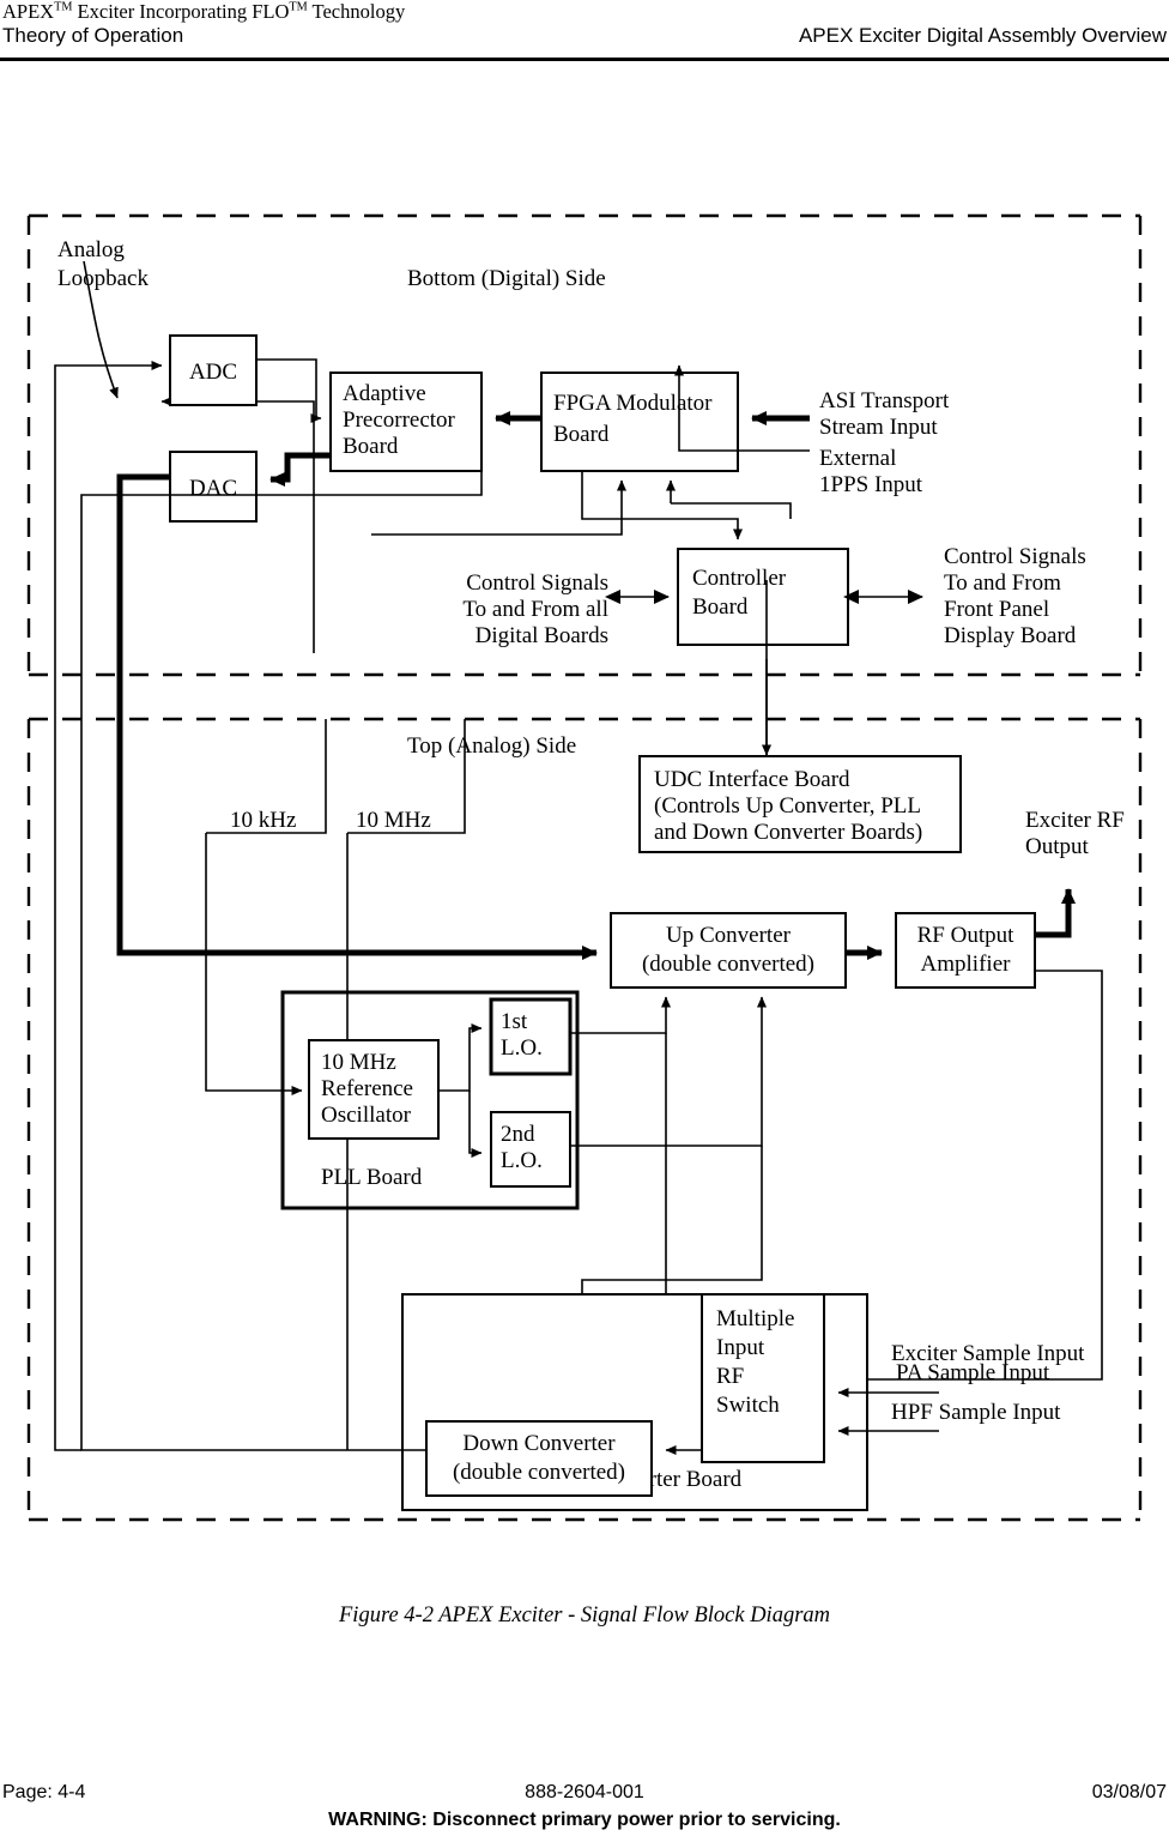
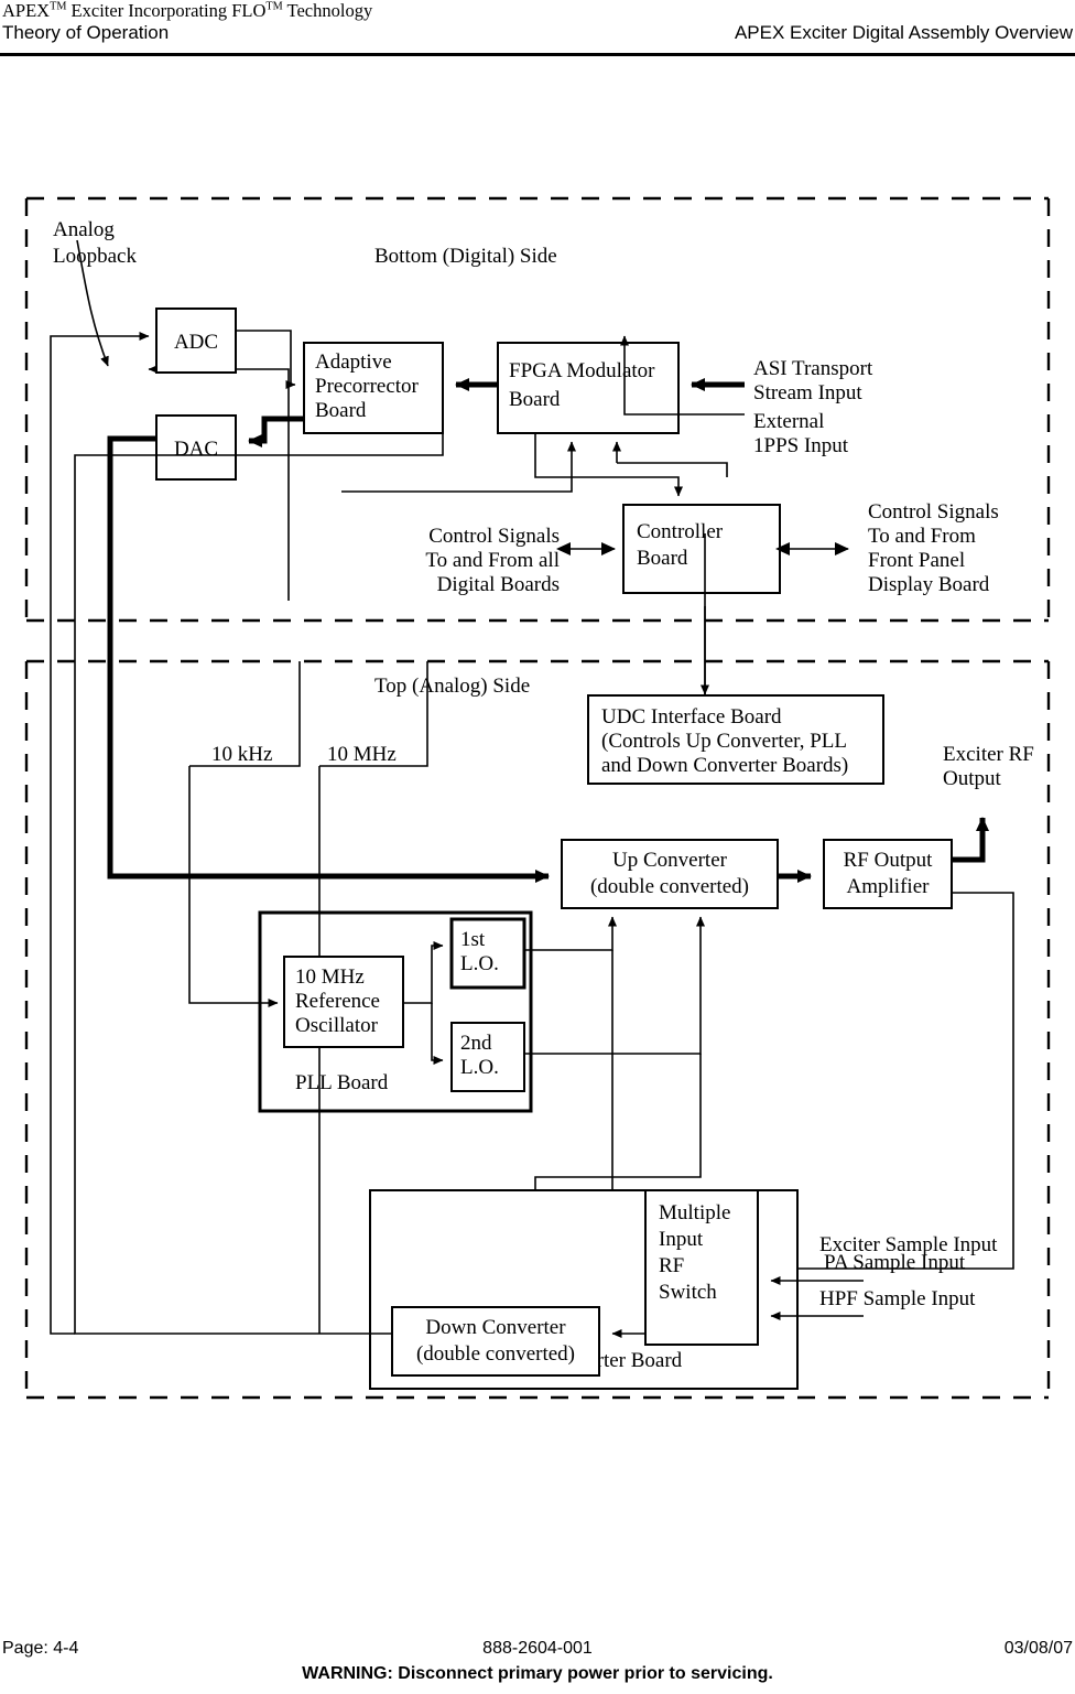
  APEXTM Exciter Incorporating FLOTM Technology
  Theory of Operation
  APEX Exciter Digital Assembly Overview
  ADC
  DAC
  Adaptive
  Precorrector
  Board
  FPGA Modulator
  Board
  External
  1PPS Input
  ASI Transport
  Stream Input
  Controller
  Board
  Control Signals
  To and From all
  Digital Boards
  Control Signals
  To and From
  Front Panel
  Display Board
  Bottom (Digital) Side
  Analog
  Loopback
  Top (nalog) Side
  UDC Interface Board
  (Controls Up Converter, PLL
  and Down Converter Boards)
  10 kHz
  10 MHz
  Up Converter
  (double converted)
  RF Output
  Amplifier
  Exciter RF
  Output
  Exciter Sample Input
  PLL Board
  10 MHz
  Reference
  Oscillator
  1st
  L.O.
  2nd
  L.O.
  Down Converter
  (double converted)
  Multiple
  Input
  RF
  Switch
  PA Sample Input
  HPF Sample Input
- Figure 4-2 APEX Exciter - Signal Flow Block Diagram
  Page: 4-4
  888-2604-001
  03/08/07
  WARNING: Disconnect primary power prior to servicing.
